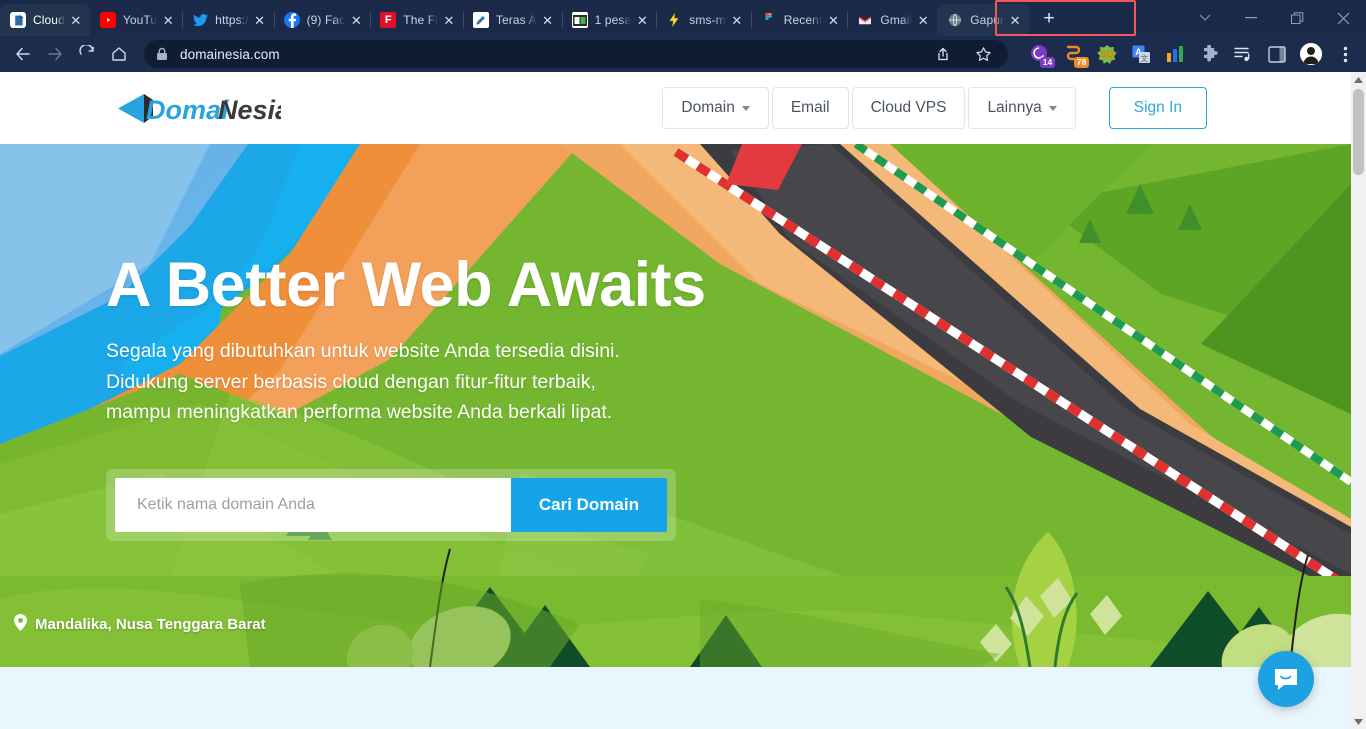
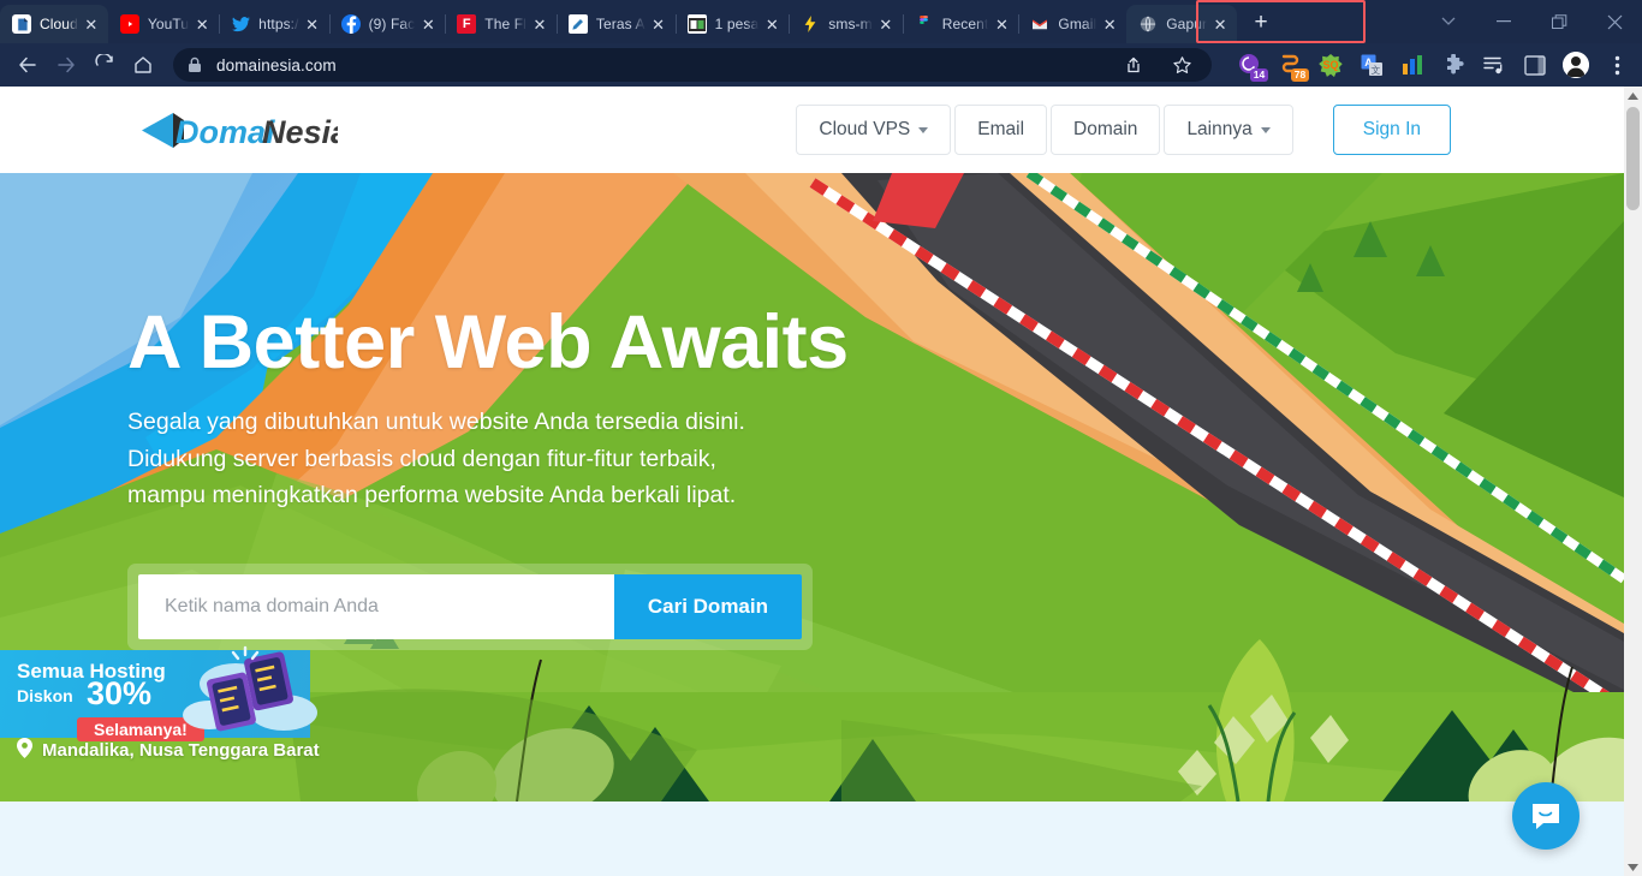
  Cloud
  ✕
  YouTu
  ✕
  https:/
  ✕
  (9) Fac
  ✕
  F
  The Fl
  ✕
  Teras A
  ✕
  1 pesa
  ✕
  sms-m
  ✕
  Recent
  ✕
  Gmail
  ✕
  Gapur
  ✕
  +
  domainesia.com
  14
  78
  SQ
  A
  文
  Domai
  Nesi
- Domain
+ Cloud VPS
  Email
- Cloud VPS
+ Domain
  Lainnya
  Sign In
  A Better Web Awaits
  Segala yang dibutuhkan untuk website Anda tersedia disini.
  Didukung server berbasis cloud dengan fitur-fitur terbaik,
  mampu meningkatkan performa website Anda berkali lipat.
  Ketik nama domain Anda
  Cari Domain
+ Semua Hosting
+ Diskon
+ 30%
+ Selamanya!
  Mandalika, Nusa Tenggara Barat
